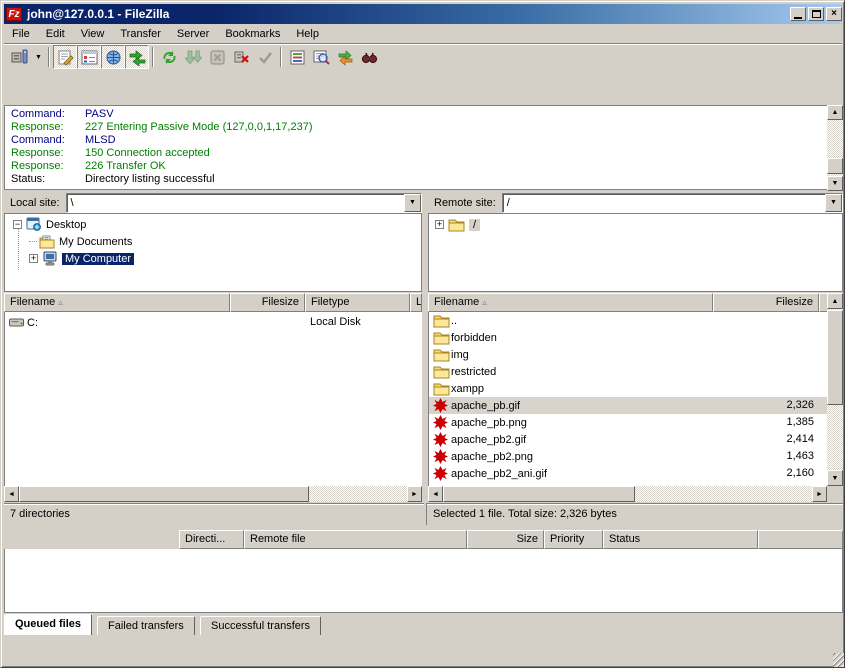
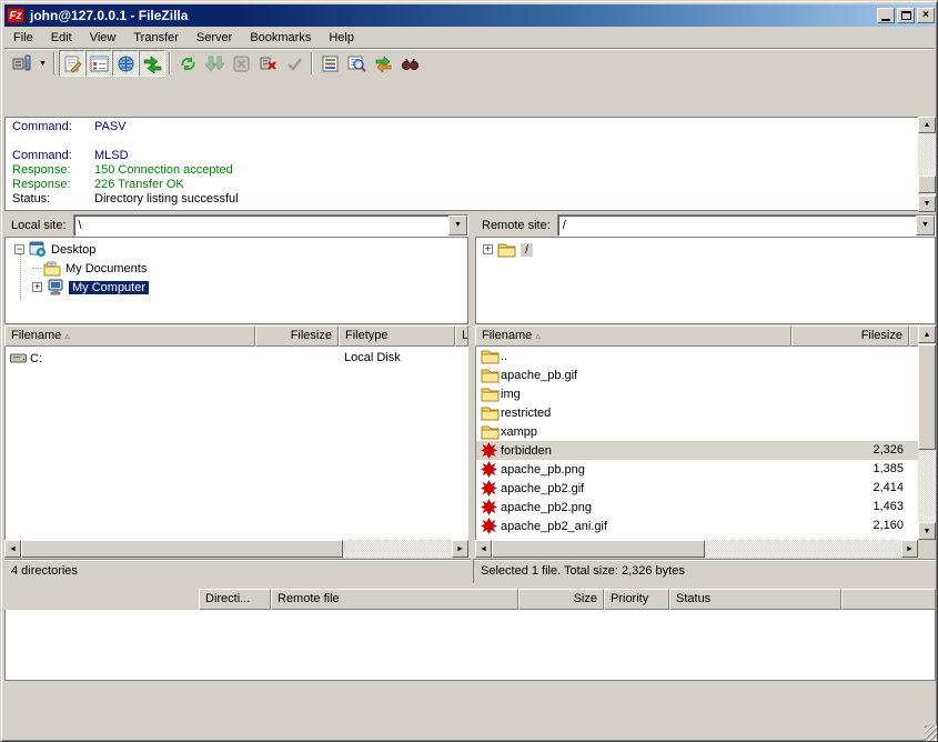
  Fz
  john@127.0.0.1 - FileZilla
  ×
  File
  Edit
  View
  Transfer
  Server
  Bookmarks
  Help
  Command: PASV
- Response: 227 Entering Passive Mode (127,0,0,1,17,237)
  Command: MLSD
  Response: 150 Connection accepted
  Response: 226 Transfer OK
  Status: Directory listing successful
  Local site:
  \
  Remote site:
  /
  −
  Desktop
  My Documents
  +
  My Computer
  +
  /
  Filename ▵
  Filesize
  Filetype
  L
  C:
  Local Disk
  Filename ▵
  Filesize
  ..
- forbidden
+ apache_pb.gif
  img
  restricted
  xampp
- apache_pb.gif
+ forbidden
  apache_pb.png
  apache_pb2.gif
  apache_pb2.png
  apache_pb2_ani.gif
  2,326
  1,385
  2,414
  1,463
  2,160
- 7 directories
+ 4 directories
  Selected 1 file. Total size: 2,326 bytes
  Directi...
  Remote file
  Size
  Priority
  Status
- Queued files
- Failed transfers
- Successful transfers
